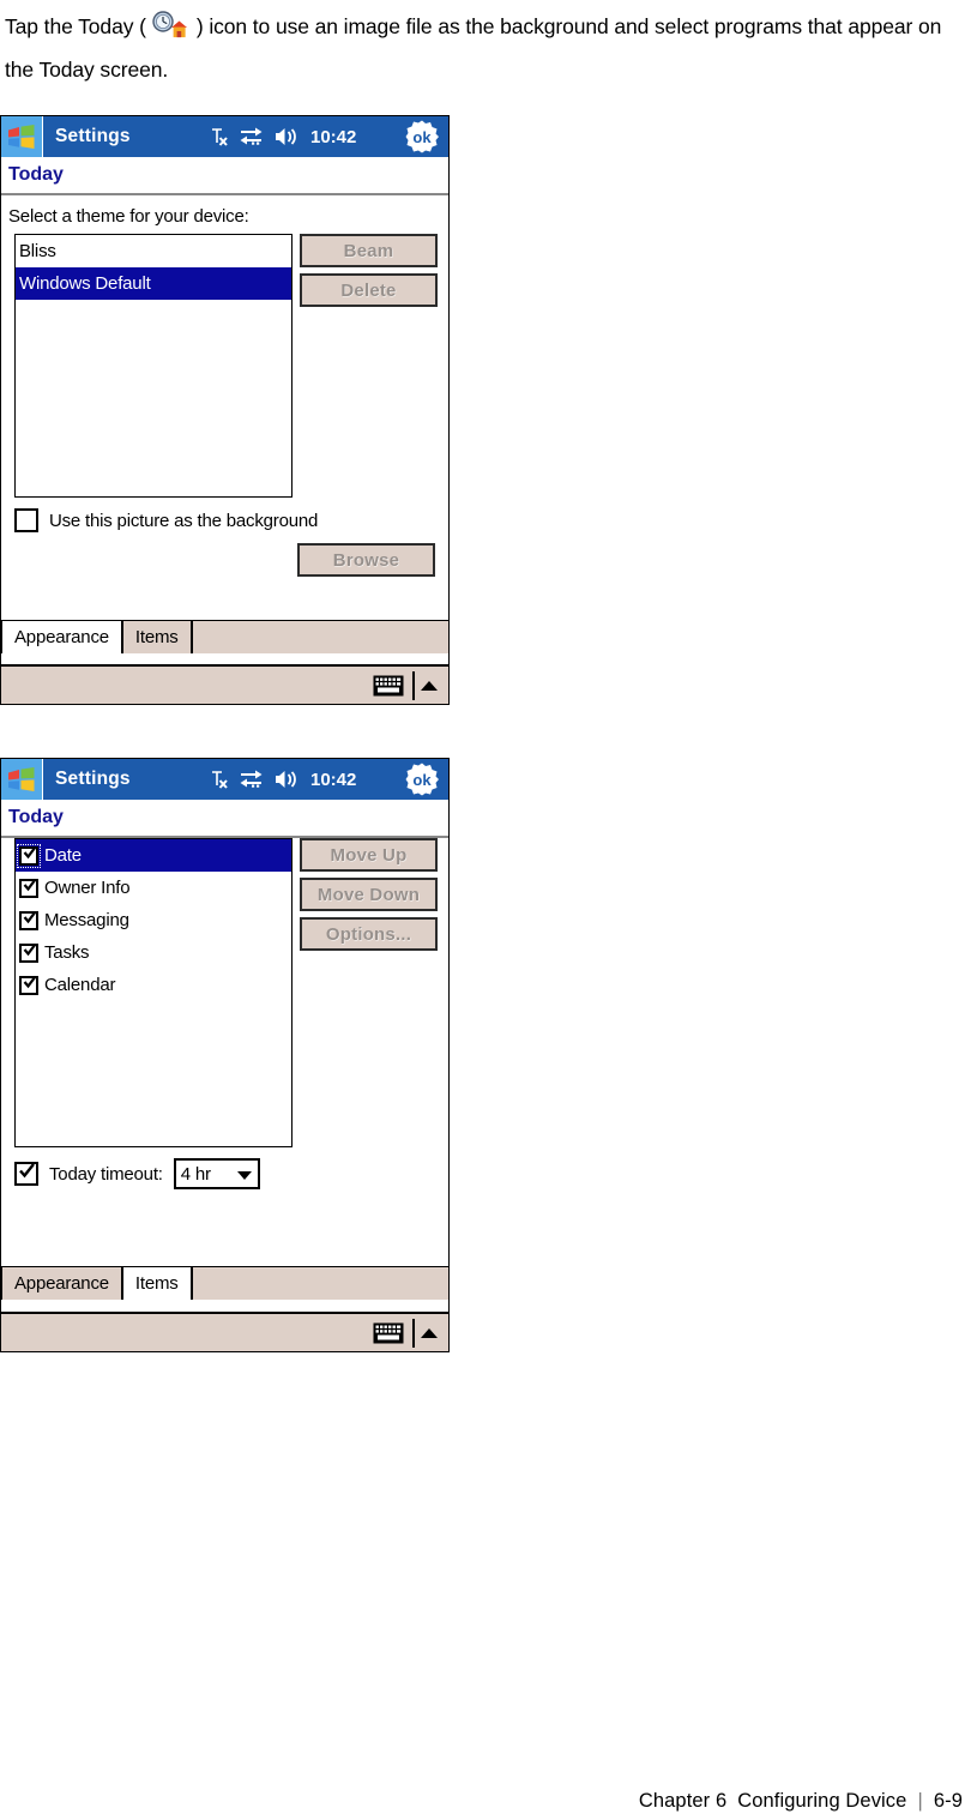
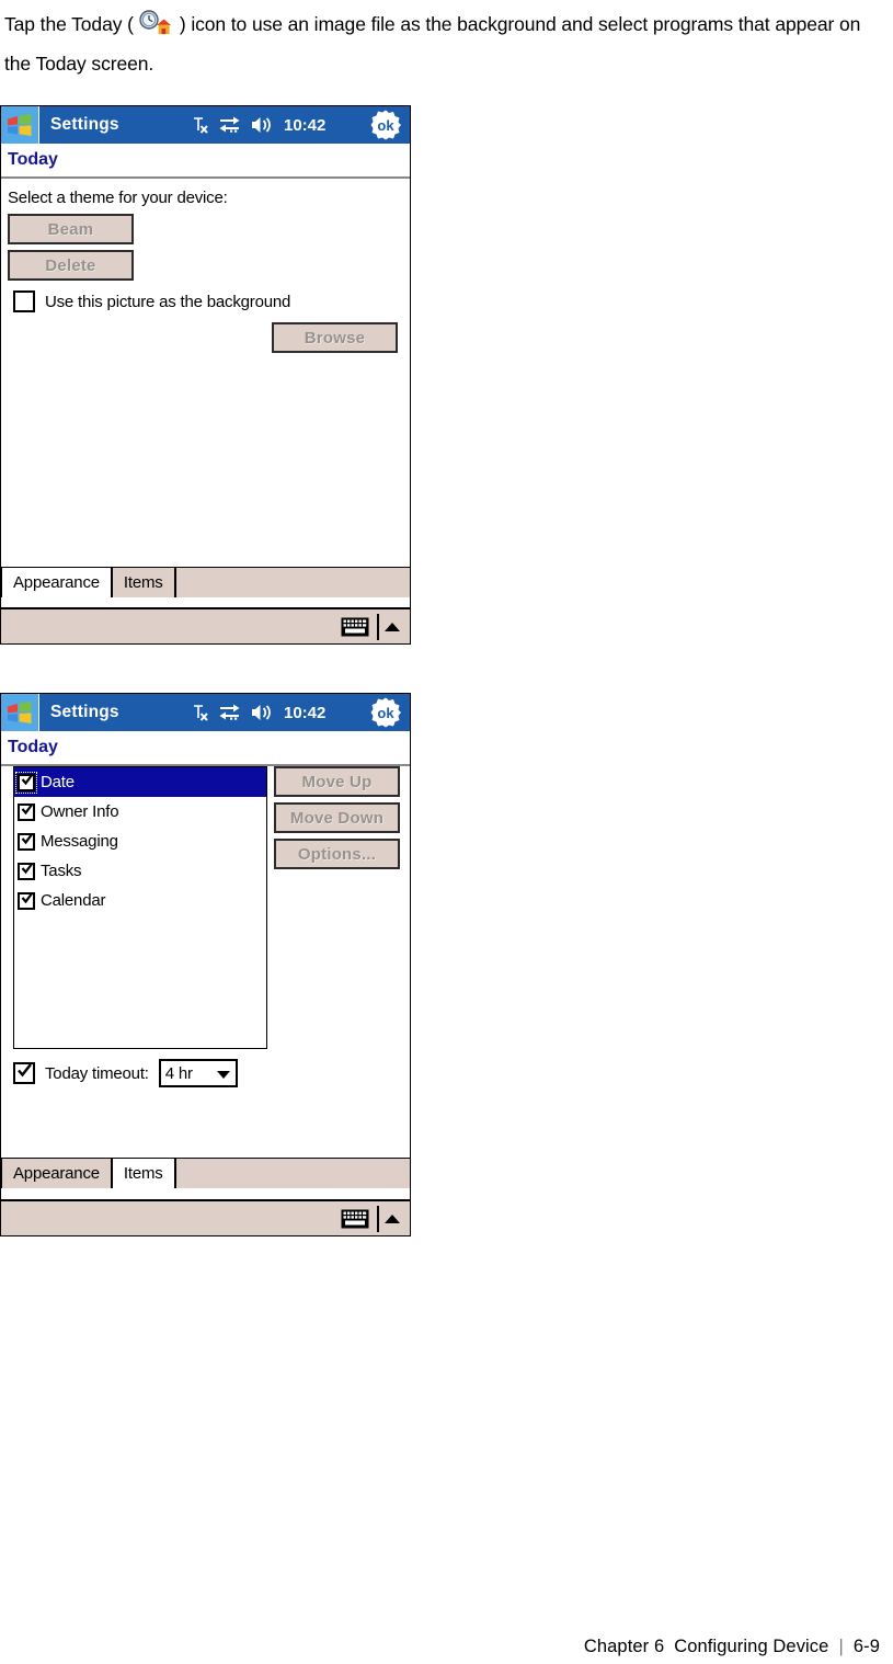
  Tap the Today ( ) icon to use an image file as the background and select programs that appear on the Today screen.
  Settings
  10:42
  ok
  Today
  Select a theme for your device:
- Bliss
- Windows Default
  Beam
  Delete
  Use this picture as the background
  Browse
  Appearance
  Items
  Settings
  10:42
  ok
  Today
  Date
  Owner Info
  Messaging
  Tasks
  Calendar
  Move Up
  Move Down
  Options...
  Today timeout:
  4 hr
  Appearance
  Items
  Chapter 6
  Configuring Device
  |
  6-9
